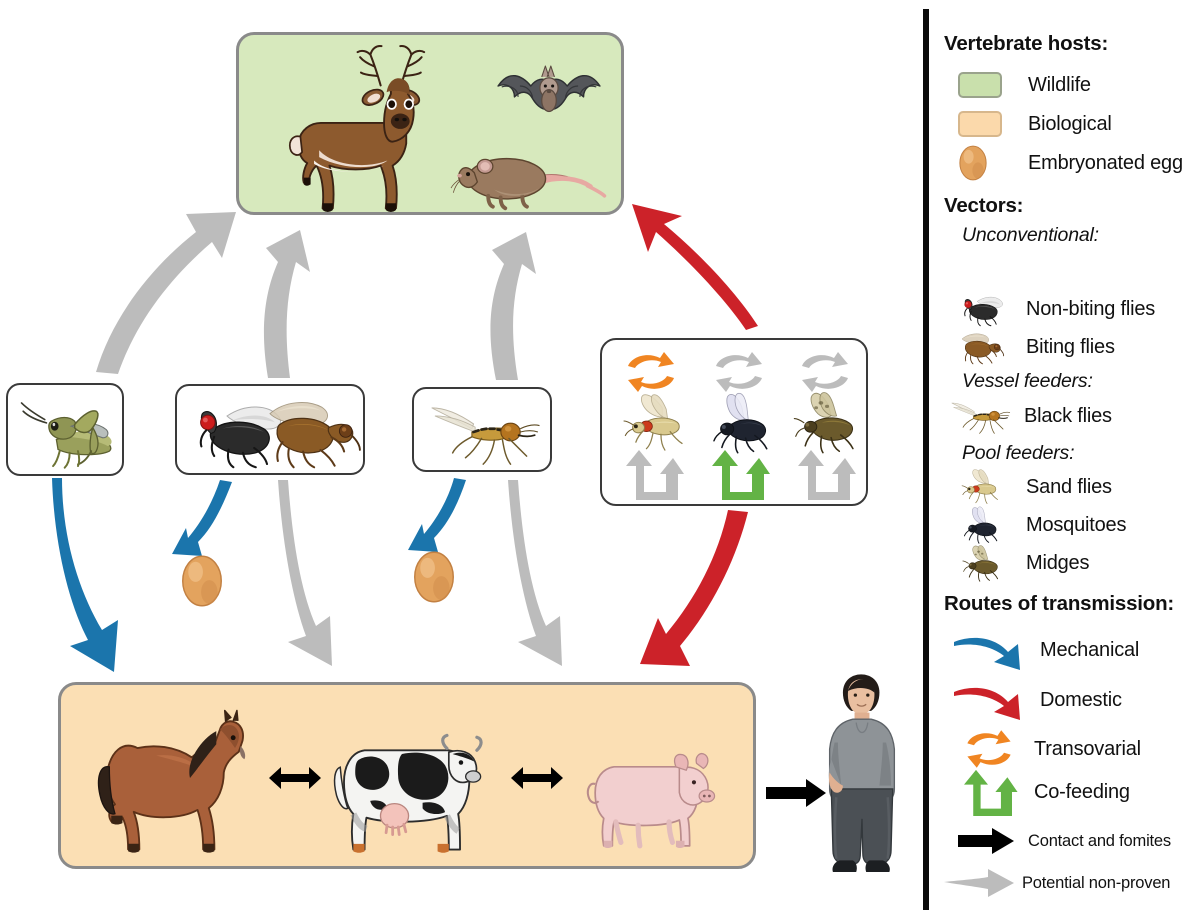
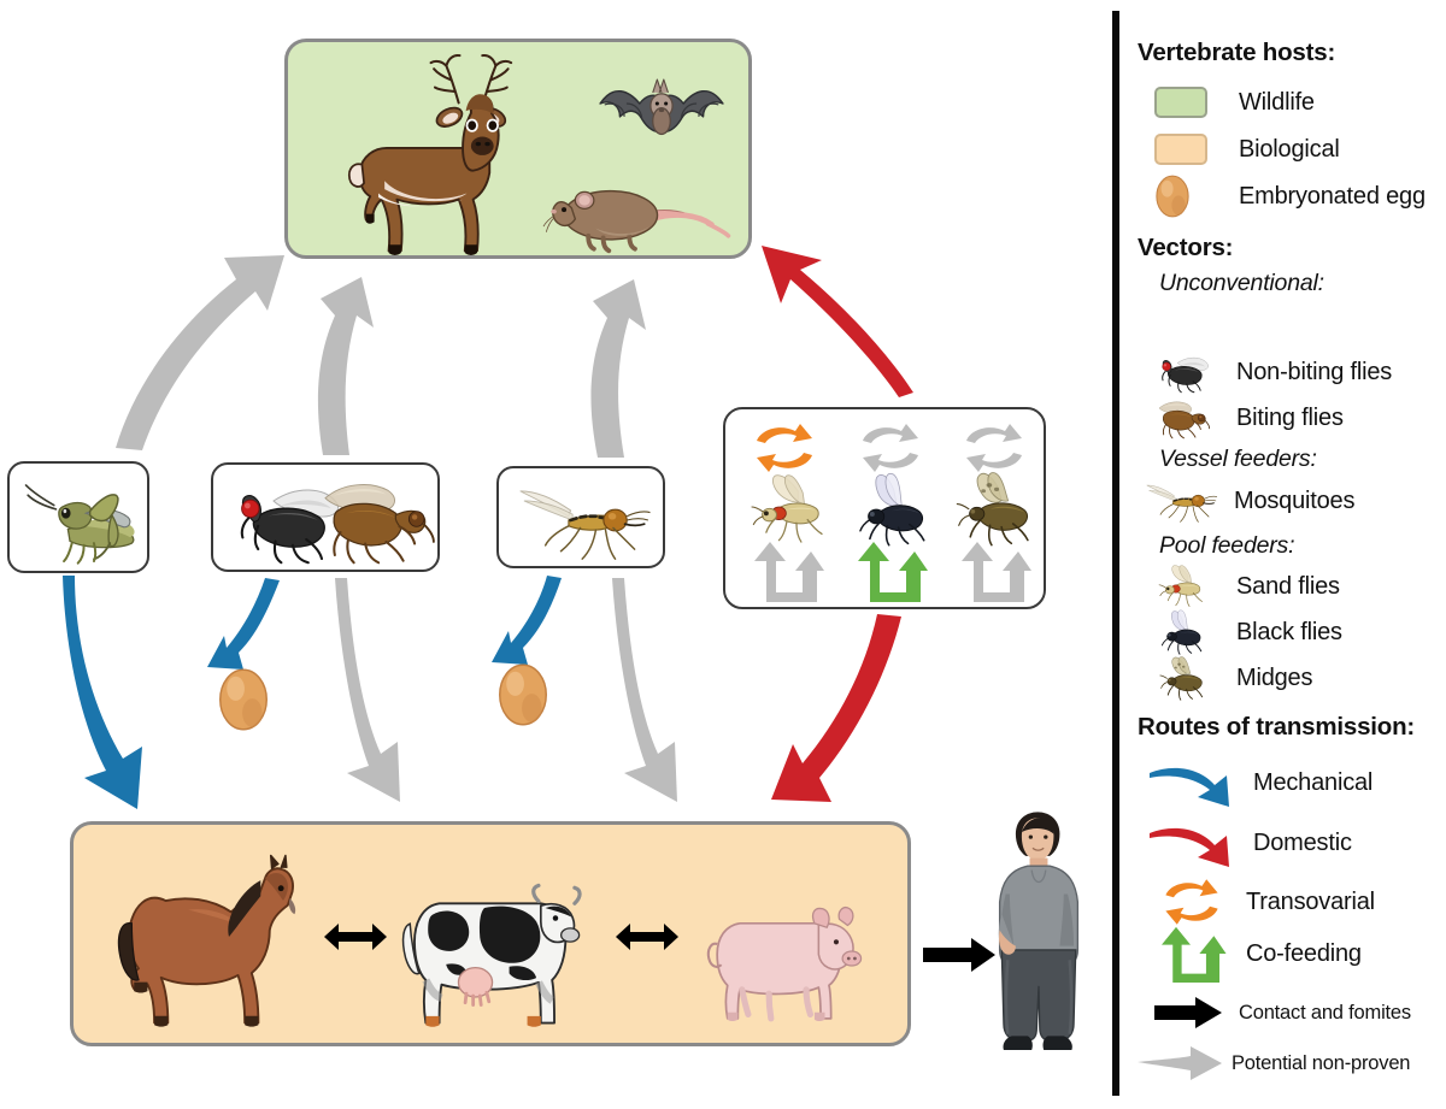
  Vertebrate hosts:
  Wildlife
  Biological
  Embryonated egg
  Vectors:
  Unconventional:
  Non-biting flies
  Biting flies
  Vessel feeders:
- Black flies
+ Mosquitoes
  Pool feeders:
  Sand flies
- Mosquitoes
+ Black flies
  Midges
  Routes of transmission:
  Mechanical
  Domestic
  Transovarial
  Co-feeding
  Contact and fomites
  Potential non-proven
